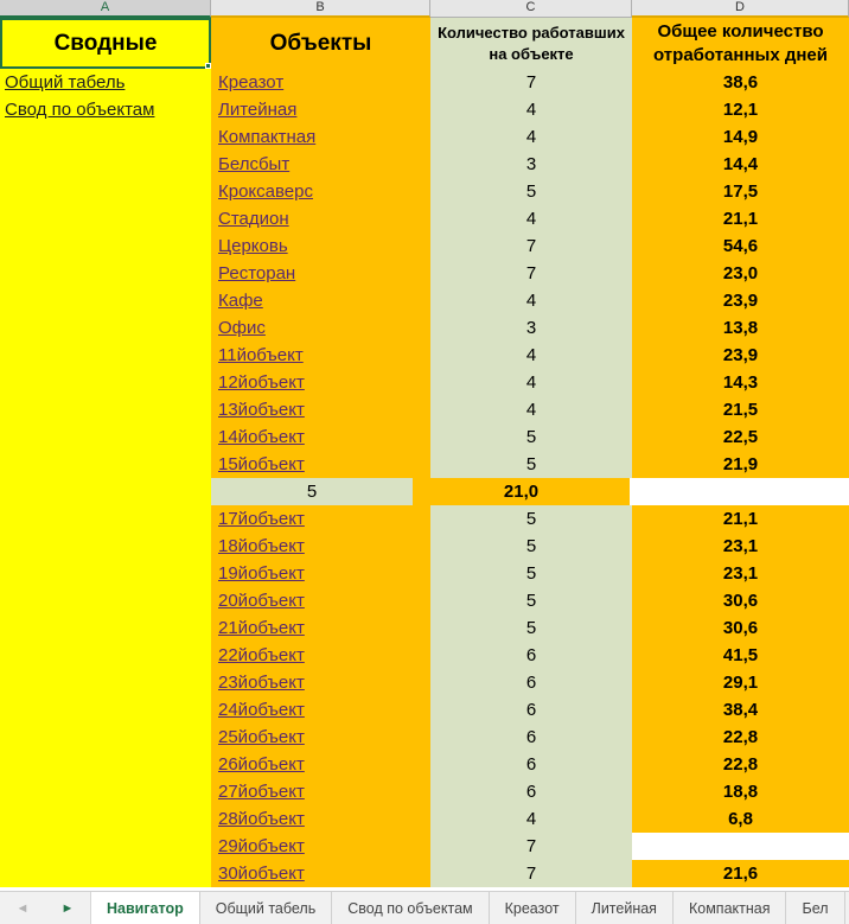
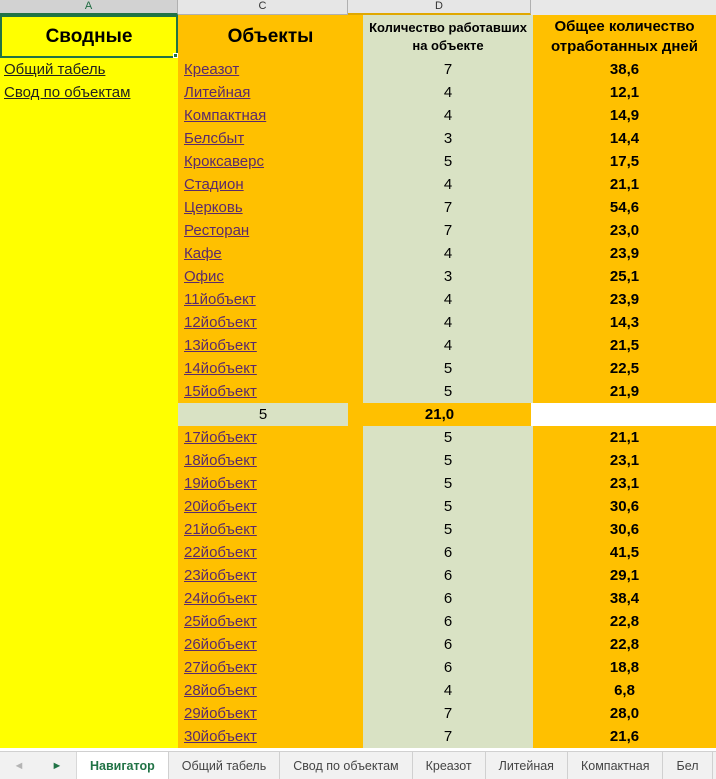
  A
- B
  C
  D
  Сводные
  Объекты
  Количество работавших на объекте
  Общее количество отработанных дней
  Общий табель
  Креазот
  7
  38,6
  Свод по объектам
  Литейная
  4
  12,1
  Компактная
  4
  14,9
  Белсбыт
  3
  14,4
  Кроксаверс
  5
  17,5
  Стадион
  4
  21,1
  Церковь
  7
  54,6
  Ресторан
  7
  23,0
  Кафе
  4
  23,9
  Офис
  3
- 13,8
+ 25,1
  11йобъект
  4
  23,9
  12йобъект
  4
  14,3
  13йобъект
  4
  21,5
  14йобъект
  5
  22,5
  15йобъект
  5
  21,9
  5
  21,0
  17йобъект
  5
  21,1
  18йобъект
  5
  23,1
  19йобъект
  5
  23,1
  20йобъект
  5
  30,6
  21йобъект
  5
  30,6
  22йобъект
  6
  41,5
  23йобъект
  6
  29,1
  24йобъект
  6
  38,4
  25йобъект
  6
  22,8
  26йобъект
  6
  22,8
  27йобъект
  6
  18,8
  28йобъект
  4
  6,8
  29йобъект
  7
+ 28,0
  30йобъект
  7
  21,6
  ◄
  ►
  Навигатор
  Общий табель
  Свод по объектам
  Креазот
  Литейная
  Компактная
  Бел
